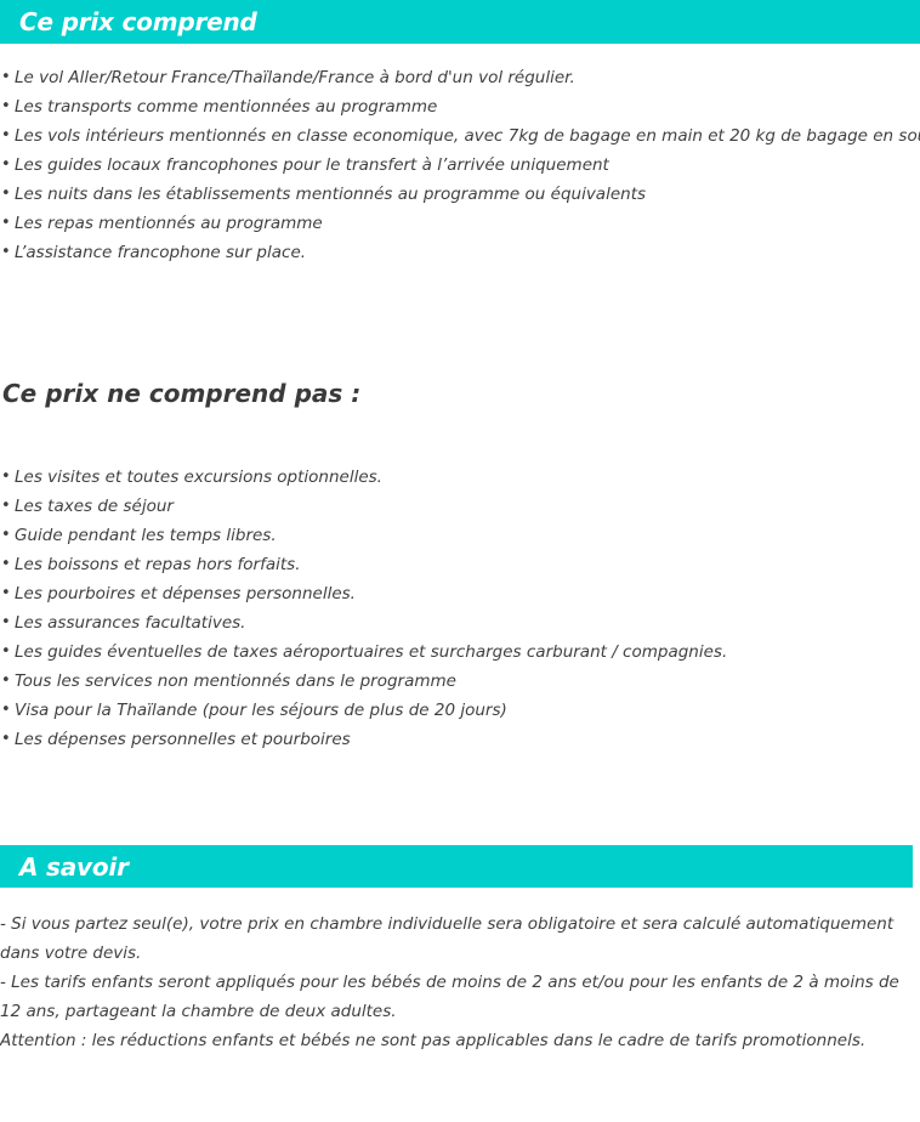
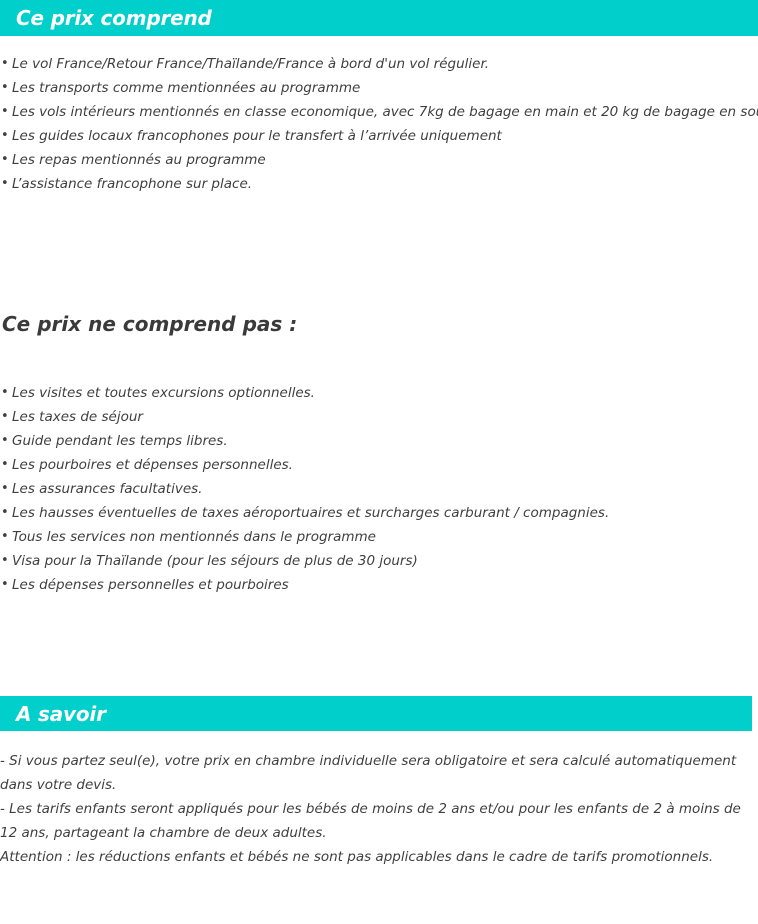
  Ce prix comprend
- Le vol Aller/Retour France/Thaïlande/France à bord d'un vol régulier.
+ Le vol France/Retour France/Thaïlande/France à bord d'un vol régulier.
  Les transports comme mentionnées au programme
  Les vols intérieurs mentionnés en classe economique, avec 7kg de bagage en main et 20 kg de bagage en so
  Les guides locaux francophones pour le transfert à l’arrivée uniquement
- Les nuits dans les établissements mentionnés au programme ou équivalents
  Les repas mentionnés au programme
  L’assistance francophone sur place.
  Ce prix ne comprend pas :
  Les visites et toutes excursions optionnelles.
  Les taxes de séjour
  Guide pendant les temps libres.
- Les boissons et repas hors forfaits.
  Les pourboires et dépenses personnelles.
  Les assurances facultatives.
- Les guides éventuelles de taxes aéroportuaires et surcharges carburant / compagnies.
+ Les hausses éventuelles de taxes aéroportuaires et surcharges carburant / compagnies.
  Tous les services non mentionnés dans le programme
- Visa pour la Thaïlande (pour les séjours de plus de 20 jours)
+ Visa pour la Thaïlande (pour les séjours de plus de 30 jours)
  Les dépenses personnelles et pourboires
  A savoir
  - Si vous partez seul(e), votre prix en chambre individuelle sera obligatoire et sera calculé automatiquement dans votre devis.
  - Les tarifs enfants seront appliqués pour les bébés de moins de 2 ans et/ou pour les enfants de 2 à moins de 12 ans, partageant la chambre de deux adultes.
  Attention : les réductions enfants et bébés ne sont pas applicables dans le cadre de tarifs promotionnels.
